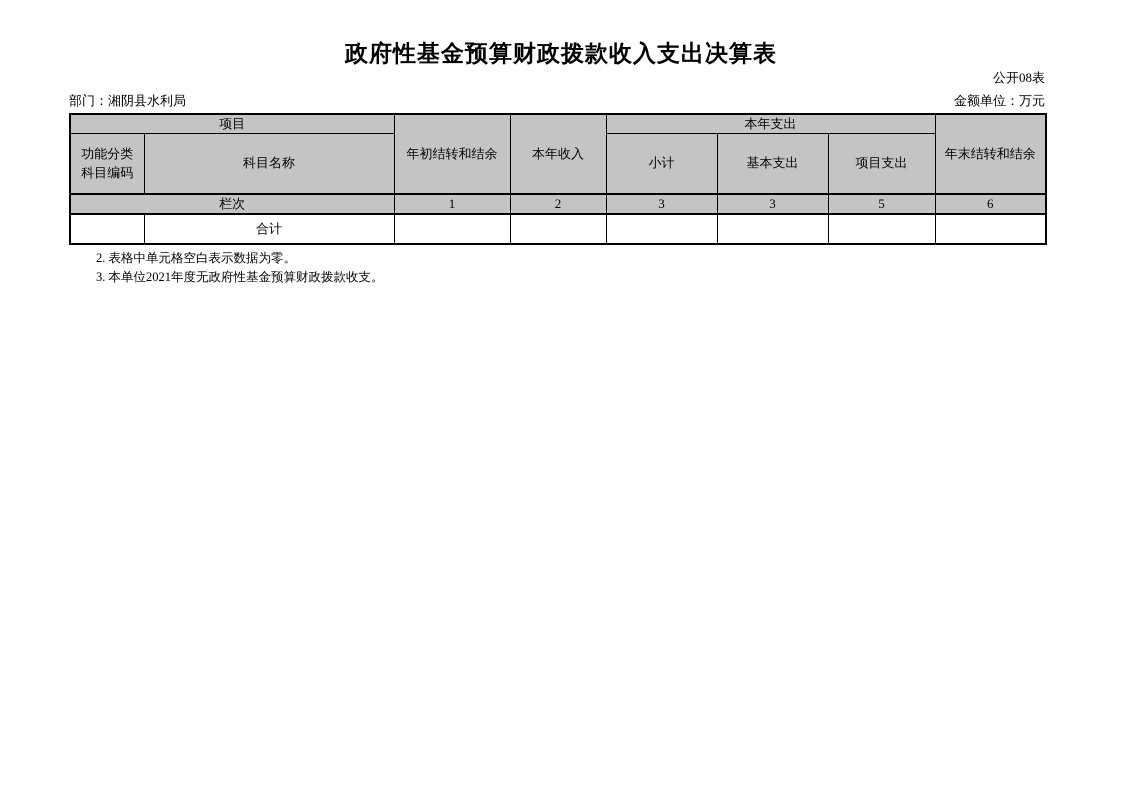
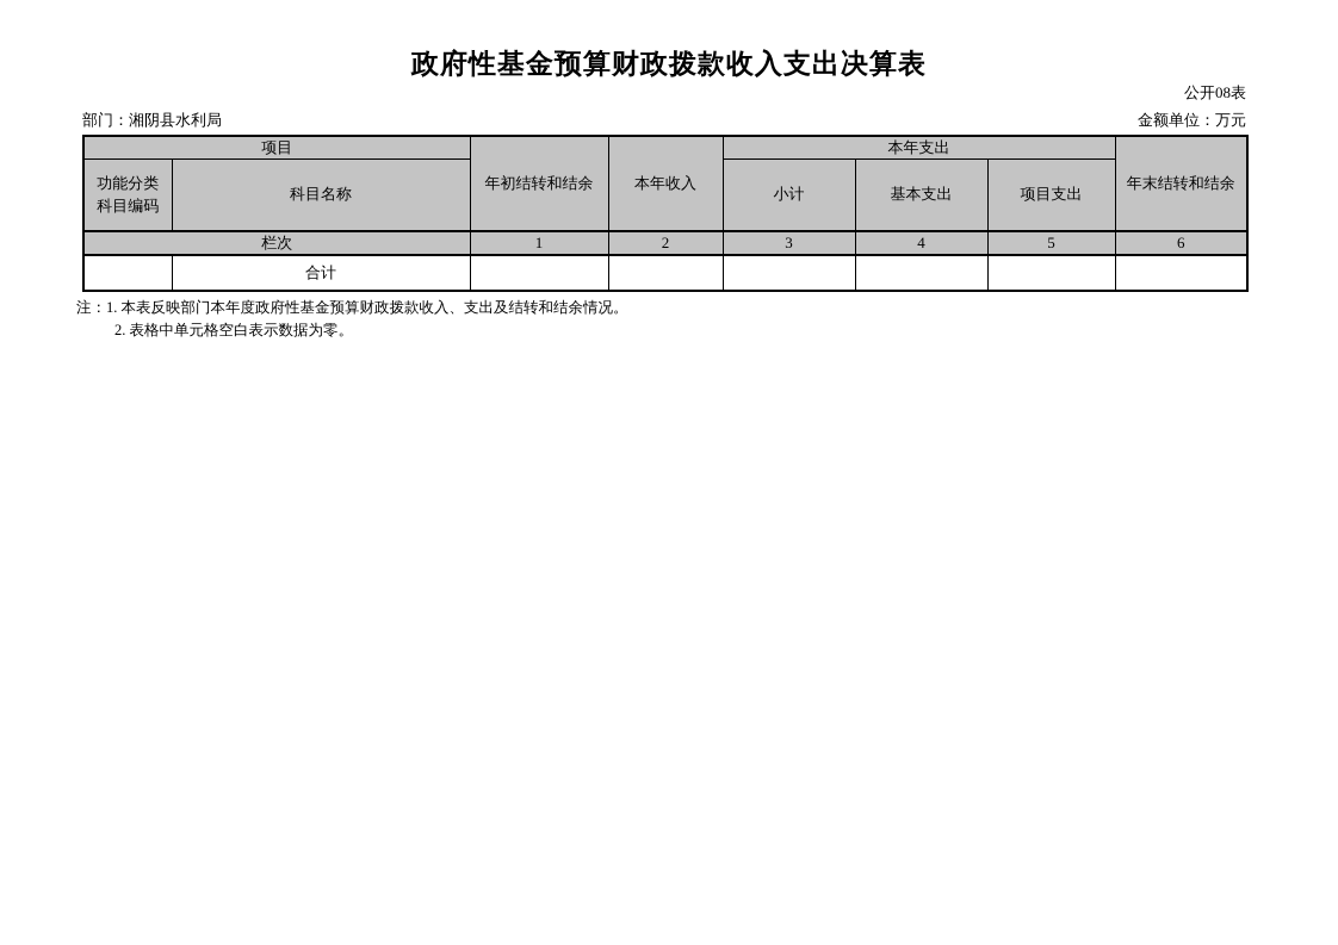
  政府性基金预算财政拨款收入支出决算表
  公开08表
  部门：湘阴县水利局
  金额单位：万元
  项目	年初结转和结余	本年收入	本年支出	年末结转和结余
  功能分类 科目编码	科目名称	小计	基本支出	项目支出
- 栏次	1	2	3	3	5	6
+ 栏次	1	2	3	4	5	6
  	合计
+ 注：1. 本表反映部门本年度政府性基金预算财政拨款收入、支出及结转和结余情况。
  2. 表格中单元格空白表示数据为零。
- 3. 本单位2021年度无政府性基金预算财政拨款收支。
